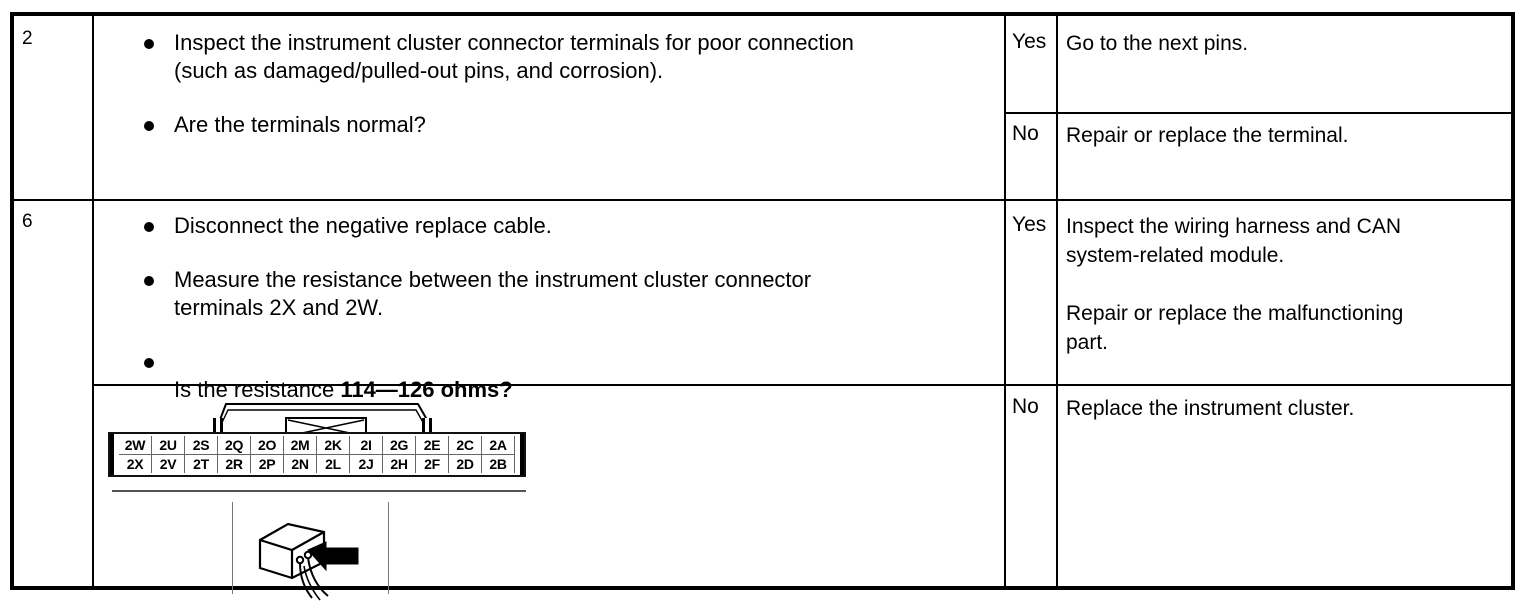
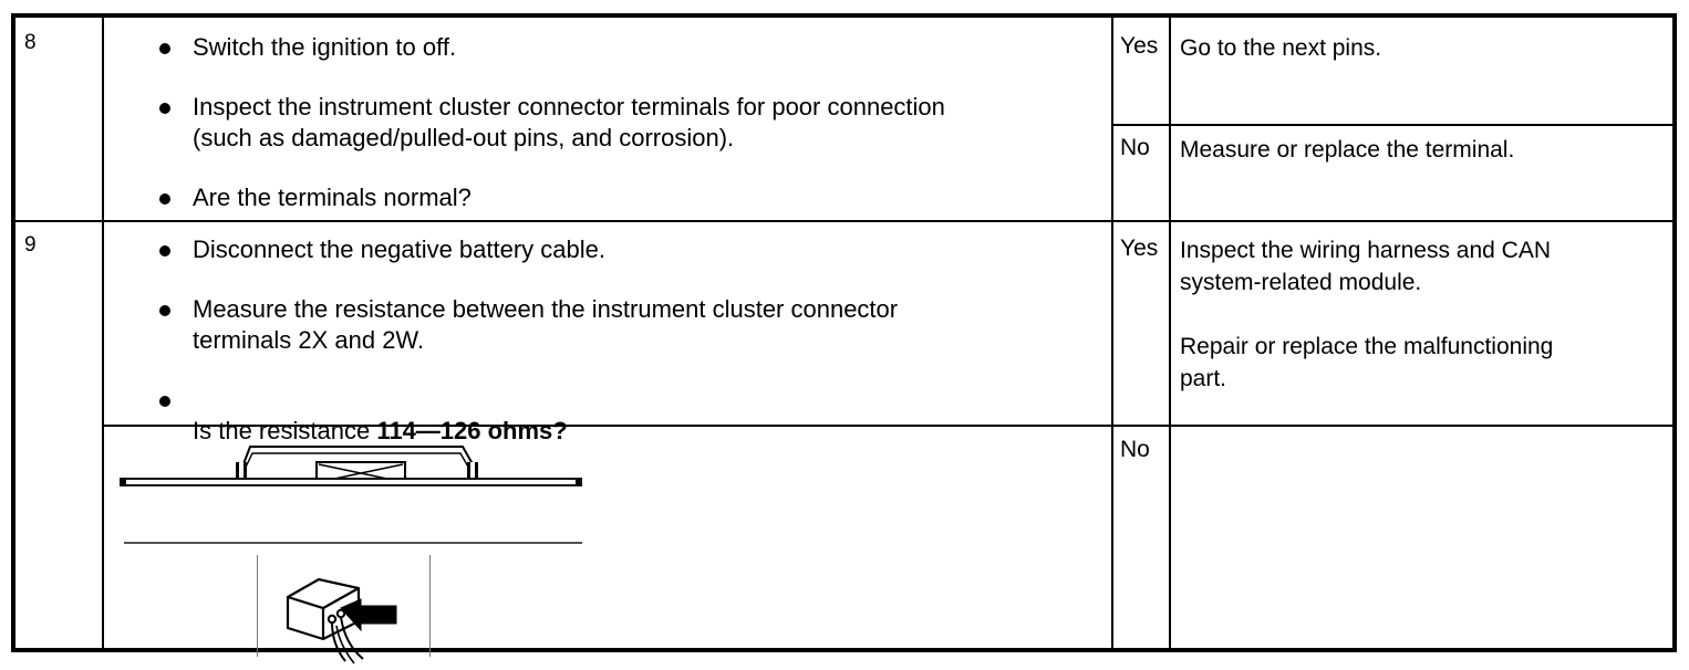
- 2
+ 8
+ Switch the ignition to off.
  Inspect the instrument cluster connector terminals for poor connection
  (such as damaged/pulled-out pins, and corrosion).
  Are the terminals normal?
  Yes
  Go to the next pins.
  No
- Repair or replace the terminal.
+ Measure or replace the terminal.
- 6
+ 9
- Disconnect the negative replace cable.
+ Disconnect the negative battery cable.
  Measure the resistance between the instrument cluster connector
  terminals 2X and 2W.
  Is the resistance 114—126 ohms?
  Yes
  Inspect the wiring harness and CAN
  system-related module.
  Repair or replace the malfunctioning
  part.
  No
- Replace the instrument cluster.
- 2W	2U	2S	2Q	2O	2M	2K	2I	2G	2E	2C	2A
- 2X	2V	2T	2R	2P	2N	2L	2J	2H	2F	2D	2B
